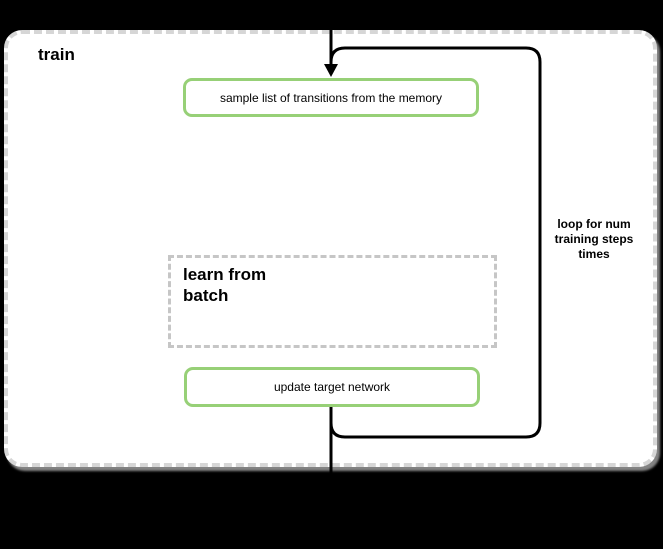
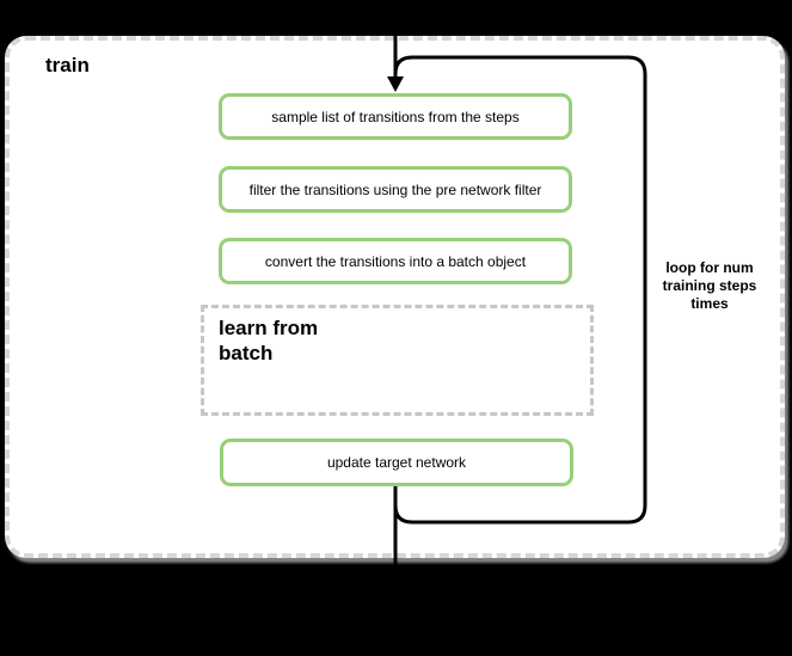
  train
- sample list of transitions from the memory
+ sample list of transitions from the steps
+ filter the transitions using the pre network filter
+ convert the transitions into a batch object
  learn from
  batch
  update target network
  loop for num
  training steps
  times
